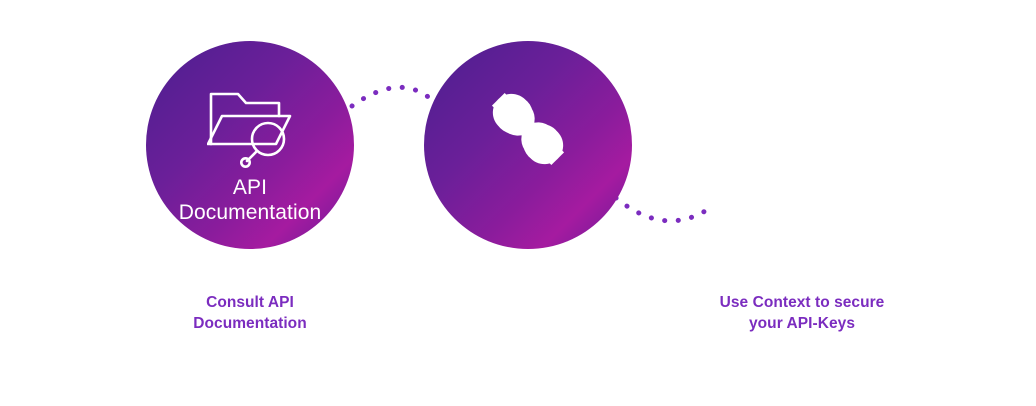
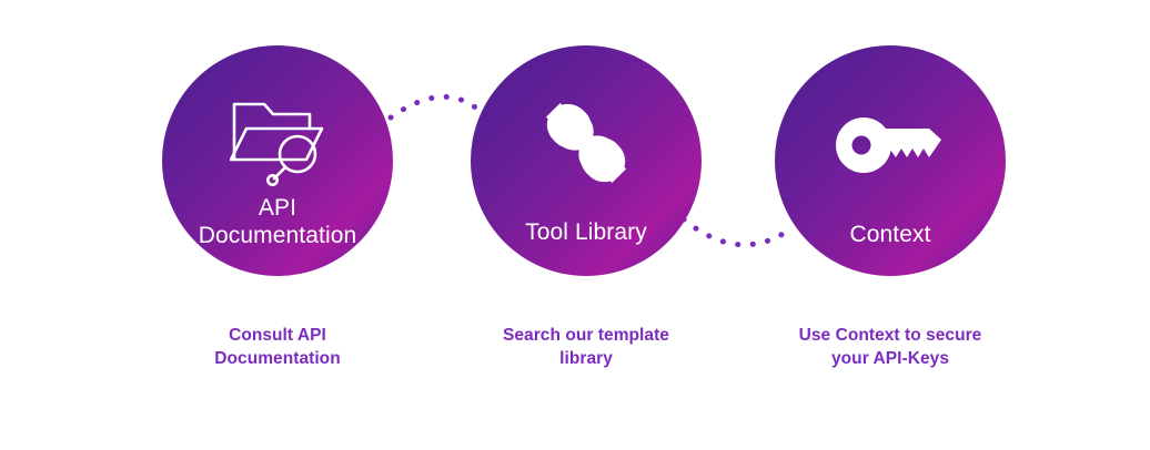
  API
  Documentation
  Consult API
  Documentation
+ Tool Library
+ Search our template
+ library
+ Context
  Use Context to secure
  your API-Keys
